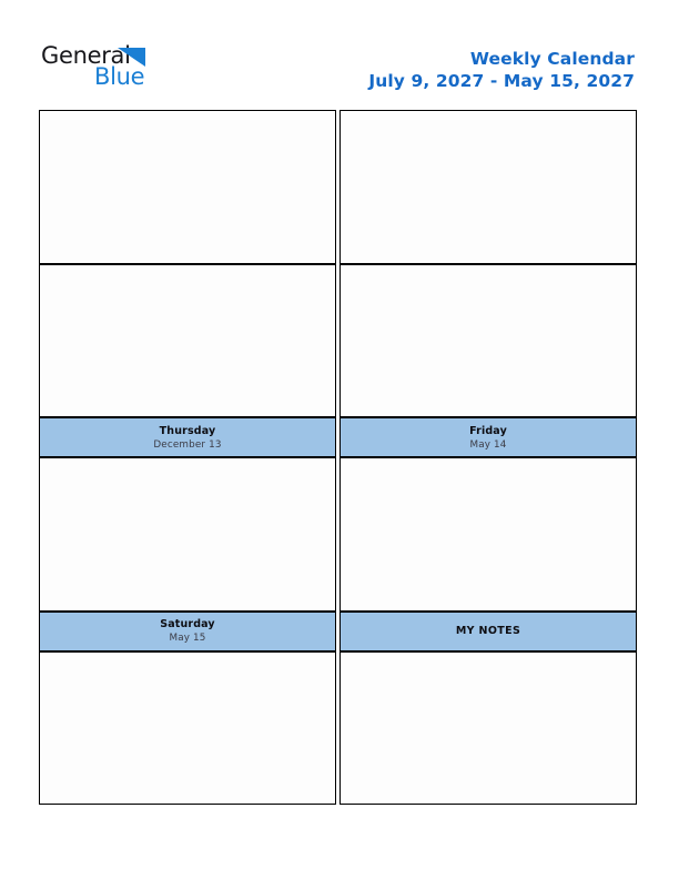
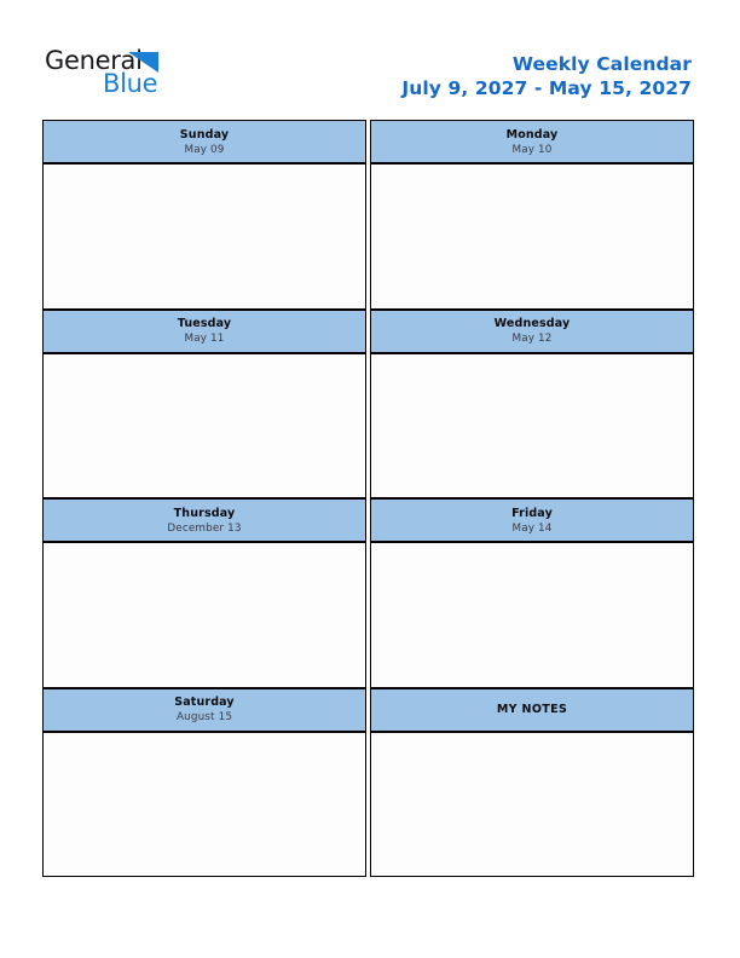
  General
  Blue
  Weekly Calendar
  July 9, 2027 - May 15, 2027
+ Sunday
+ May 09
+ Monday
+ May 10
+ Tuesday
+ May 11
+ Wednesday
+ May 12
  Thursday
  December 13
  Friday
  May 14
  Saturday
- May 15
+ August 15
  MY NOTES
